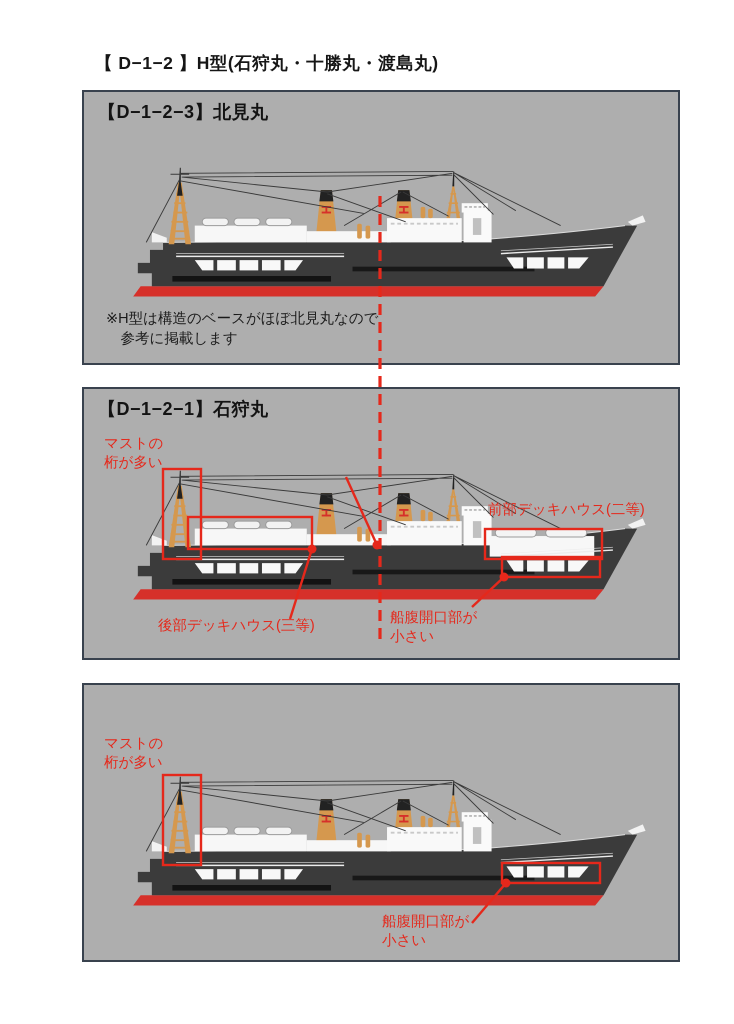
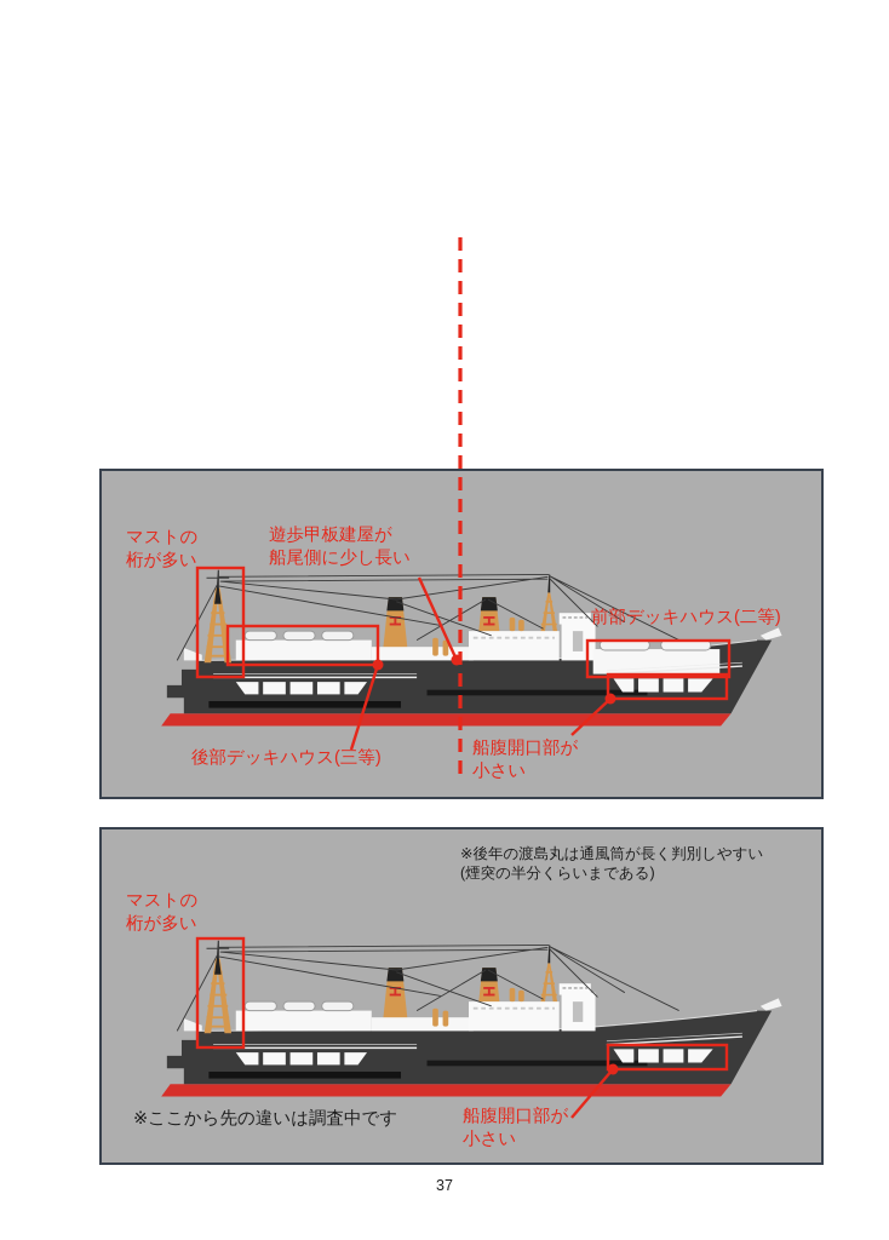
- 【 D−1−2 】H型(石狩丸・十勝丸・渡島丸)
- 【D−1−2−3】北見丸
- ※H型は構造のベースがほぼ北見丸なので
- 参考に掲載します
- 【D−1−2−1】石狩丸
  マストの
  桁が多い
+ 遊歩甲板建屋が
+ 船尾側に少し長い
  前部デッキハウス(二等)
  後部デッキハウス(三等)
  船腹開口部が
  小さい
+ ※後年の渡島丸は通風筒が長く判別しやすい
+ (煙突の半分くらいまである)
  マストの
  桁が多い
  船腹開口部が
  小さい
+ ※ここから先の違いは調査中です
+ 37
